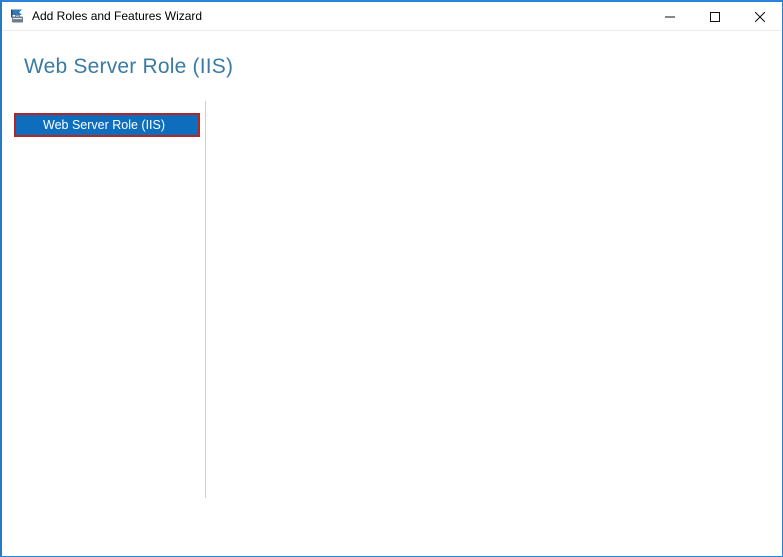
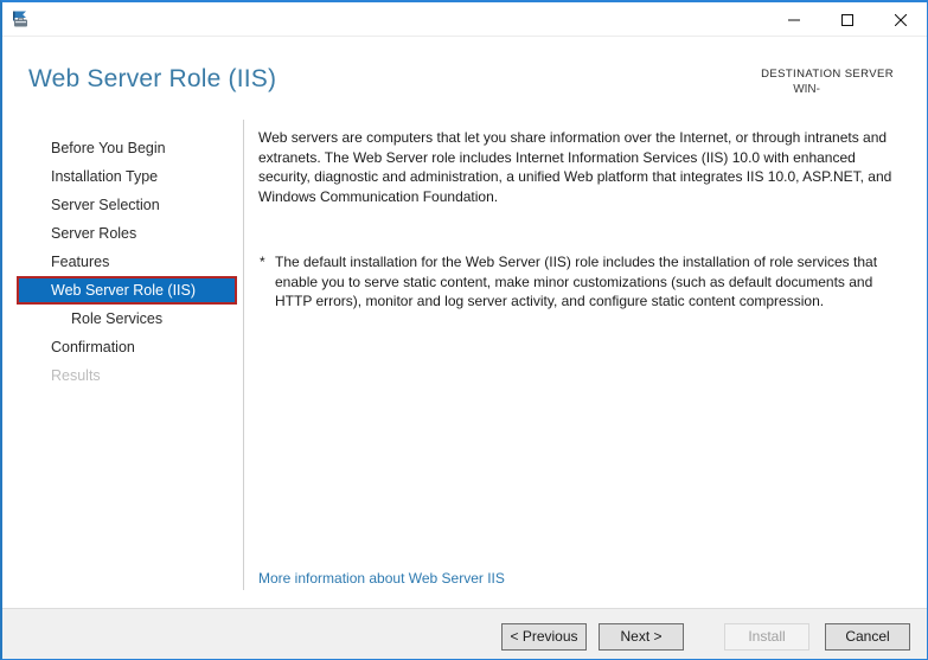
- Add Roles and Features Wizard
  Web Server Role (IIS)
+ DESTINATION SERVER
+ WIN-
+ Before You Begin
+ Installation Type
+ Server Selection
+ Server Roles
+ Features
  Web Server Role (IIS)
+ Role Services
+ Confirmation
+ Results
+ Web servers are computers that let you share information over the Internet, or through intranets and extranets. The Web Server role includes Internet Information Services (IIS) 10.0 with enhanced security, diagnostic and administration, a unified Web platform that integrates IIS 10.0, ASP.NET, and Windows Communication Foundation.
+ *
+ The default installation for the Web Server (IIS) role includes the installation of role services that enable you to serve static content, make minor customizations (such as default documents and HTTP errors), monitor and log server activity, and configure static content compression.
+ More information about Web Server IIS
+ < Previous
+ Next >
+ Install
+ Cancel
